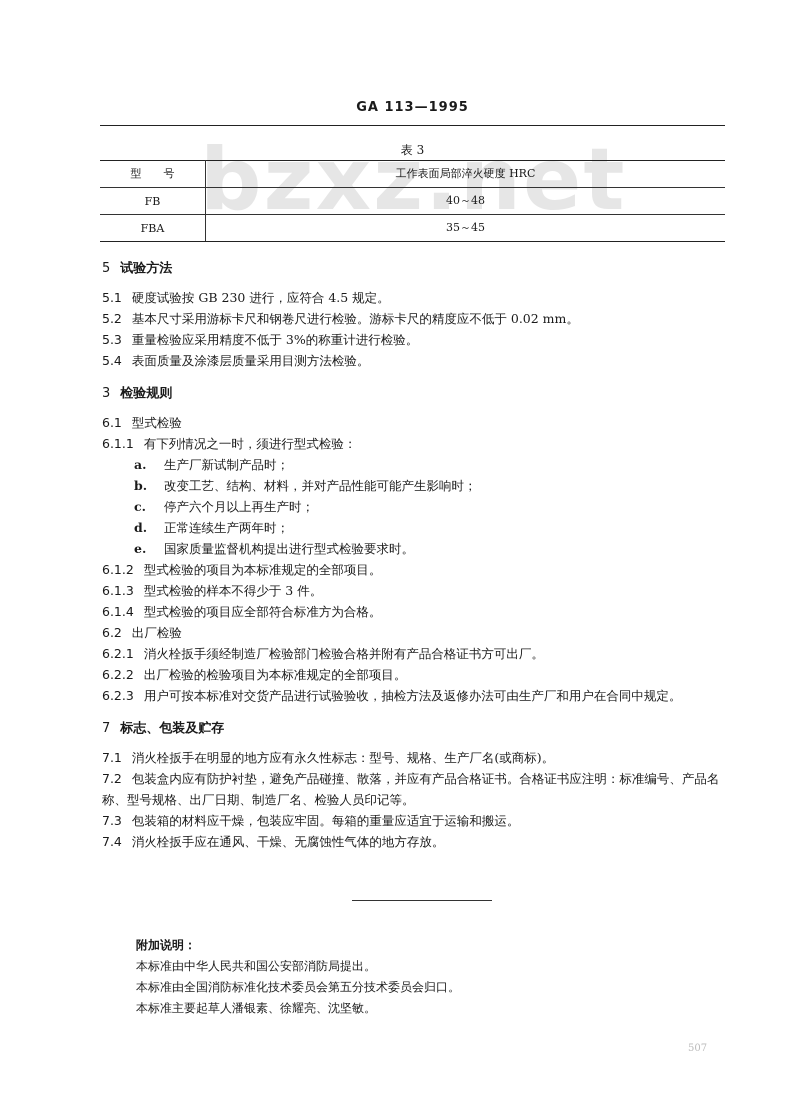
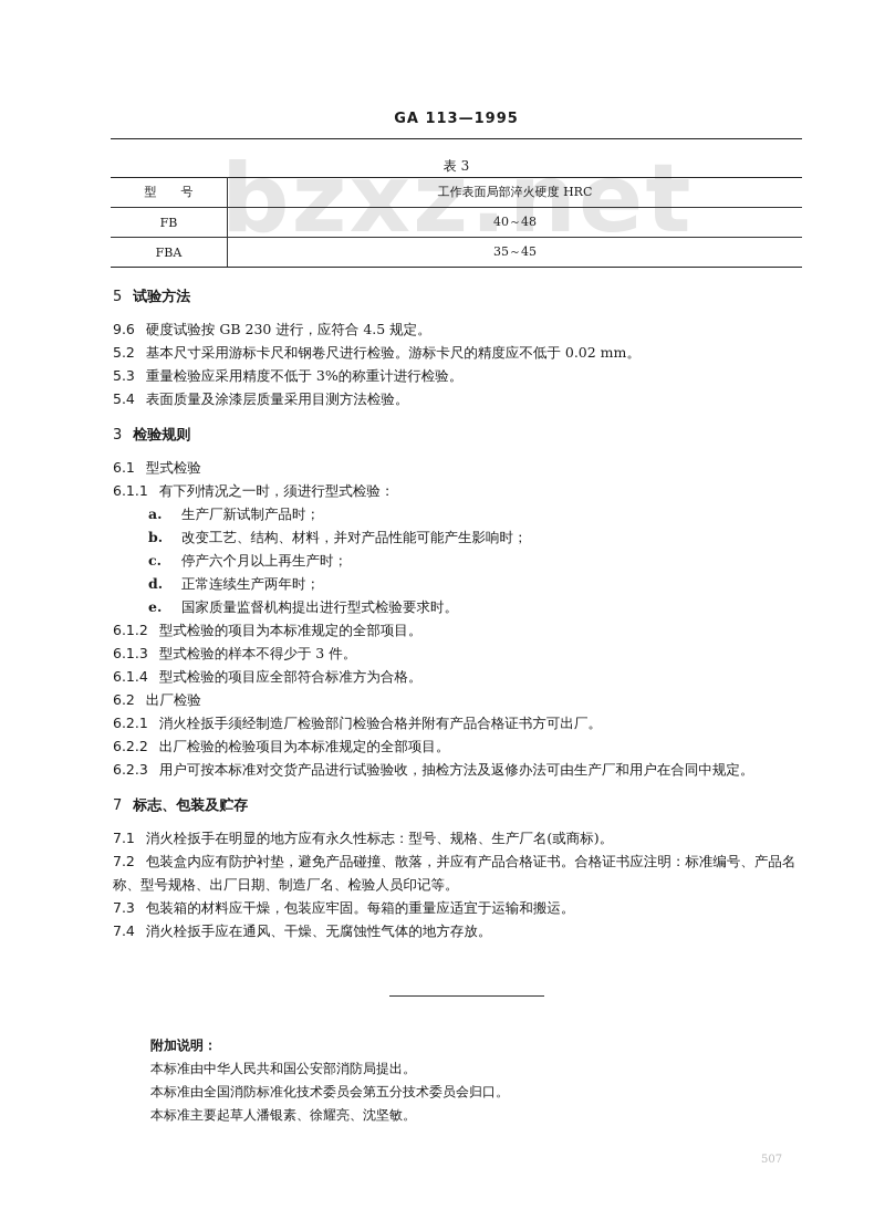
  bzxz.net
  GA 113—1995
  表 3
  型 号	工作表面局部淬火硬度 HRC
  FB	40～48
  FBA	35～45
  5 试验方法
- 5.1 硬度试验按 GB 230 进行，应符合 4.5 规定。
+ 9.6 硬度试验按 GB 230 进行，应符合 4.5 规定。
  5.2 基本尺寸采用游标卡尺和钢卷尺进行检验。游标卡尺的精度应不低于 0.02 mm。
  5.3 重量检验应采用精度不低于 3%的称重计进行检验。
  5.4 表面质量及涂漆层质量采用目测方法检验。
  3 检验规则
  6.1 型式检验
  6.1.1 有下列情况之一时，须进行型式检验：
  a. 生产厂新试制产品时；
  b. 改变工艺、结构、材料，并对产品性能可能产生影响时；
  c. 停产六个月以上再生产时；
  d. 正常连续生产两年时；
  e. 国家质量监督机构提出进行型式检验要求时。
  6.1.2 型式检验的项目为本标准规定的全部项目。
  6.1.3 型式检验的样本不得少于 3 件。
  6.1.4 型式检验的项目应全部符合标准方为合格。
  6.2 出厂检验
  6.2.1 消火栓扳手须经制造厂检验部门检验合格并附有产品合格证书方可出厂。
  6.2.2 出厂检验的检验项目为本标准规定的全部项目。
  6.2.3 用户可按本标准对交货产品进行试验验收，抽检方法及返修办法可由生产厂和用户在合同中规定。
  7 标志、包装及贮存
  7.1 消火栓扳手在明显的地方应有永久性标志：型号、规格、生产厂名(或商标)。
  7.2 包装盒内应有防护衬垫，避免产品碰撞、散落，并应有产品合格证书。合格证书应注明：标准编号、产品名称、型号规格、出厂日期、制造厂名、检验人员印记等。
  7.3 包装箱的材料应干燥，包装应牢固。每箱的重量应适宜于运输和搬运。
  7.4 消火栓扳手应在通风、干燥、无腐蚀性气体的地方存放。
  附加说明：
  本标准由中华人民共和国公安部消防局提出。
  本标准由全国消防标准化技术委员会第五分技术委员会归口。
  本标准主要起草人潘银素、徐耀亮、沈坚敏。
  507
